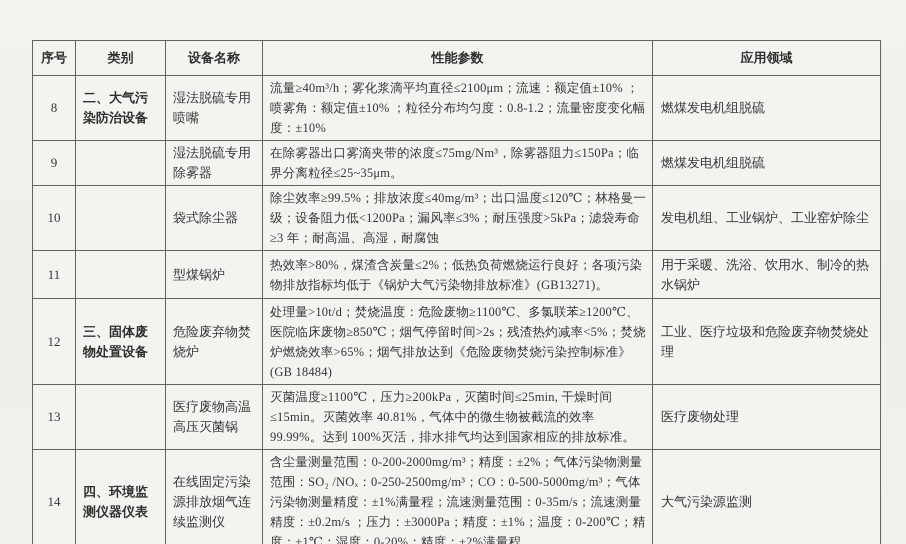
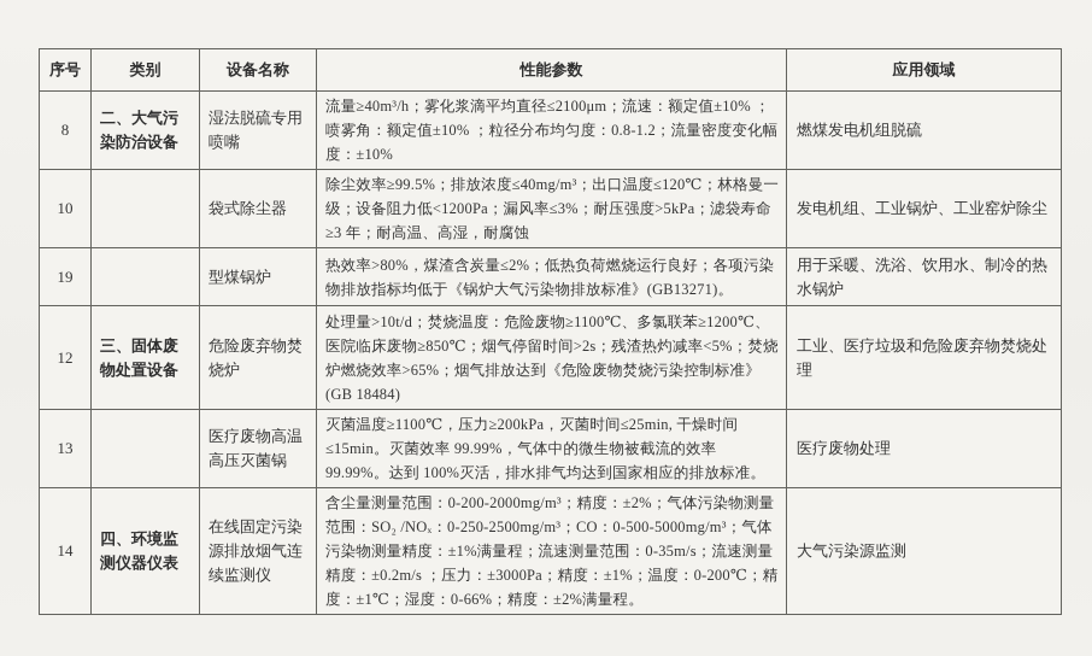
  序号	类别	设备名称	性能参数	应用领域
  8	二、大气污染防治设备	湿法脱硫专用喷嘴	流量≥40m³/h；雾化浆滴平均直径≤2100μm；流速：额定值±10% ；喷雾角：额定值±10% ；粒径分布均匀度：0.8-1.2；流量密度变化幅度：±10%	燃煤发电机组脱硫
- 9		湿法脱硫专用除雾器	在除雾器出口雾滴夹带的浓度≤75mg/Nm³，除雾器阻力≤150Pa；临界分离粒径≤25~35μm。	燃煤发电机组脱硫
  10		袋式除尘器	除尘效率≥99.5%；排放浓度≤40mg/m³；出口温度≤120℃；林格曼一级；设备阻力低<1200Pa；漏风率≤3%；耐压强度>5kPa；滤袋寿命≥3 年；耐高温、高湿，耐腐蚀	发电机组、工业锅炉、工业窑炉除尘
- 11		型煤锅炉	热效率>80%，煤渣含炭量≤2%；低热负荷燃烧运行良好；各项污染物排放指标均低于《锅炉大气污染物排放标准》(GB13271)。	用于采暖、洗浴、饮用水、制冷的热水锅炉
+ 19		型煤锅炉	热效率>80%，煤渣含炭量≤2%；低热负荷燃烧运行良好；各项污染物排放指标均低于《锅炉大气污染物排放标准》(GB13271)。	用于采暖、洗浴、饮用水、制冷的热水锅炉
  12	三、固体废物处置设备	危险废弃物焚烧炉	处理量>10t/d；焚烧温度：危险废物≥1100℃、多氯联苯≥1200℃、医院临床废物≥850℃；烟气停留时间>2s；残渣热灼减率<5%；焚烧炉燃烧效率>65%；烟气排放达到《危险废物焚烧污染控制标准》(GB 18484)	工业、医疗垃圾和危险废弃物焚烧处理
- 13		医疗废物高温高压灭菌锅	灭菌温度≥1100℃，压力≥200kPa，灭菌时间≤25min, 干燥时间≤15min。灭菌效率 40.81%，气体中的微生物被截流的效率 99.99%。达到 100%灭活，排水排气均达到国家相应的排放标准。	医疗废物处理
+ 13		医疗废物高温高压灭菌锅	灭菌温度≥1100℃，压力≥200kPa，灭菌时间≤25min, 干燥时间≤15min。灭菌效率 99.99%，气体中的微生物被截流的效率 99.99%。达到 100%灭活，排水排气均达到国家相应的排放标准。	医疗废物处理
- 14	四、环境监测仪器仪表	在线固定污染源排放烟气连续监测仪	含尘量测量范围：0-200-2000mg/m³；精度：±2%；气体污染物测量范围：SO₂ /NOₓ：0-250-2500mg/m³；CO：0-500-5000mg/m³；气体污染物测量精度：±1%满量程；流速测量范围：0-35m/s；流速测量精度：±0.2m/s ；压力：±3000Pa；精度：±1%；温度：0-200℃；精度：±1℃；湿度：0-20%；精度：±2%满量程。	大气污染源监测
+ 14	四、环境监测仪器仪表	在线固定污染源排放烟气连续监测仪	含尘量测量范围：0-200-2000mg/m³；精度：±2%；气体污染物测量范围：SO₂ /NOₓ：0-250-2500mg/m³；CO：0-500-5000mg/m³；气体污染物测量精度：±1%满量程；流速测量范围：0-35m/s；流速测量精度：±0.2m/s ；压力：±3000Pa；精度：±1%；温度：0-200℃；精度：±1℃；湿度：0-66%；精度：±2%满量程。	大气污染源监测
